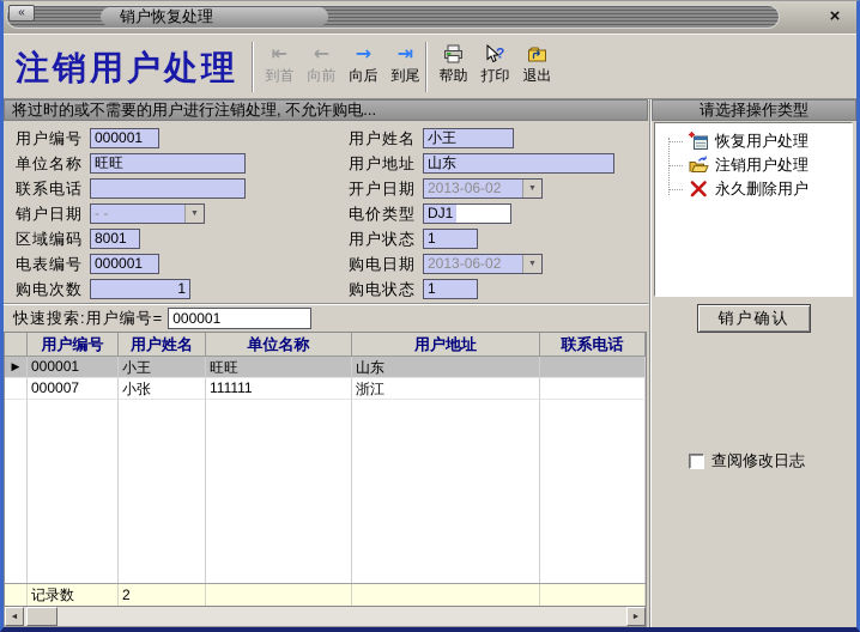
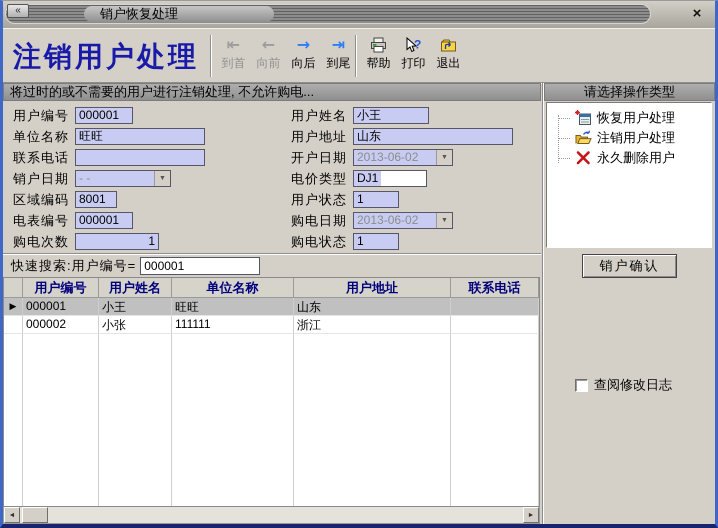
  销户恢复处理
  «
  ×
  注销用户处理
  ⇤
  到首
  ←
  向前
  →
  向后
  ⇥
  到尾
  帮助
  ?
  打印
  退出
  将过时的或不需要的用户进行注销处理, 不允许购电...
  用户编号
  000001
  单位名称
  旺旺
  联系电话
  销户日期
  - -
  区域编码
  8001
  电表编号
  000001
  购电次数
  1
  用户姓名
  小王
  用户地址
  山东
  开户日期
  2013-06-02
  电价类型
  DJ1
  用户状态
  1
  购电日期
  2013-06-02
  购电状态
  1
  快速搜索:用户编号=
  000001
  用户编号
  用户姓名
  单位名称
  用户地址
  联系电话
  ▶
  000001
  小王
  旺旺
  山东
- 000007
+ 000002
  小张
  111111
  浙江
- 记录数
- 2
  请选择操作类型
  恢复用户处理
  注销用户处理
  永久删除用户
  销户确认
  查阅修改日志
